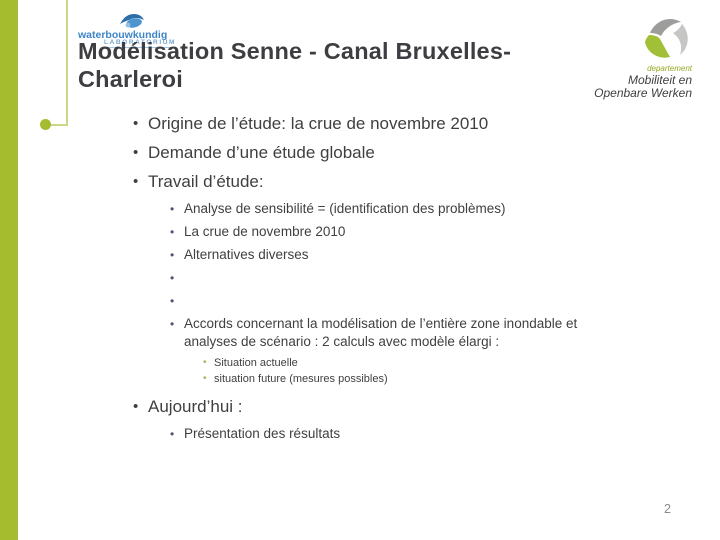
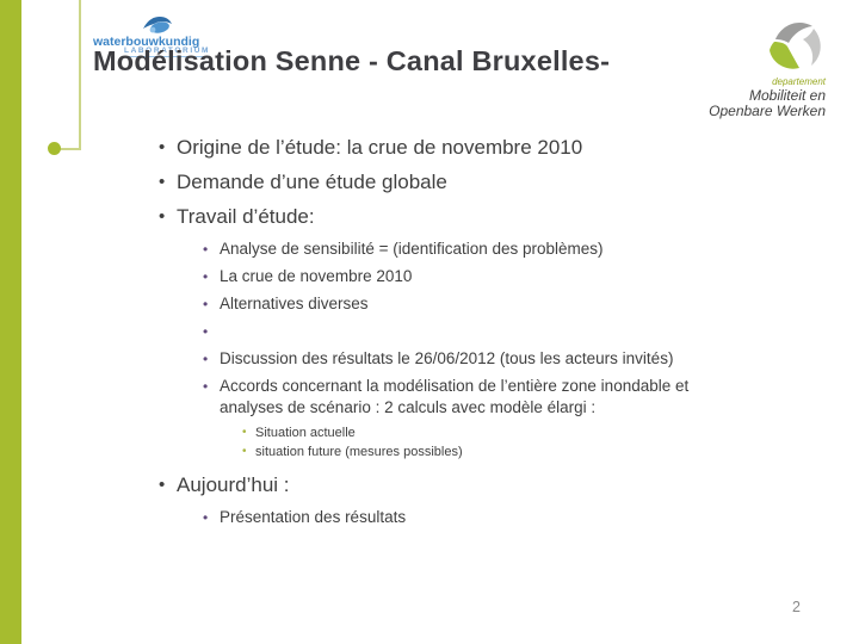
  waterbouwkundig
  Modélisation Senne - Canal Bruxelles-
- Charleroi
  departement
  Mobiliteit en
  Openbare Werken
  •
  Origine de l’étude: la crue de novembre 2010
  •
  Demande d’une étude globale
  •
  Travail d’étude:
  •
  Analyse de sensibilité = (identification des problèmes)
  •
  La crue de novembre 2010
  •
  Alternatives diverses
  •
  •
+ Discussion des résultats le 26/06/2012 (tous les acteurs invités)
  •
  Accords concernant la modélisation de l’entière zone inondable et
  analyses de scénario : 2 calculs avec modèle élargi :
  •
  Situation actuelle
  •
  situation future (mesures possibles)
  •
  Aujourd’hui :
  •
  Présentation des résultats
  2
